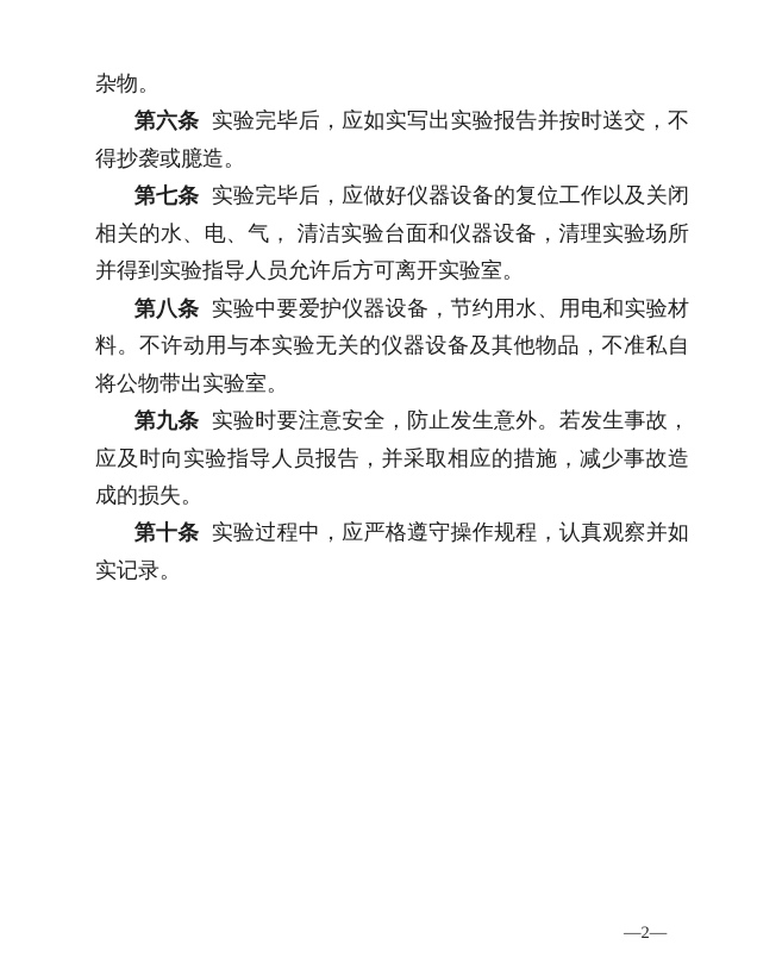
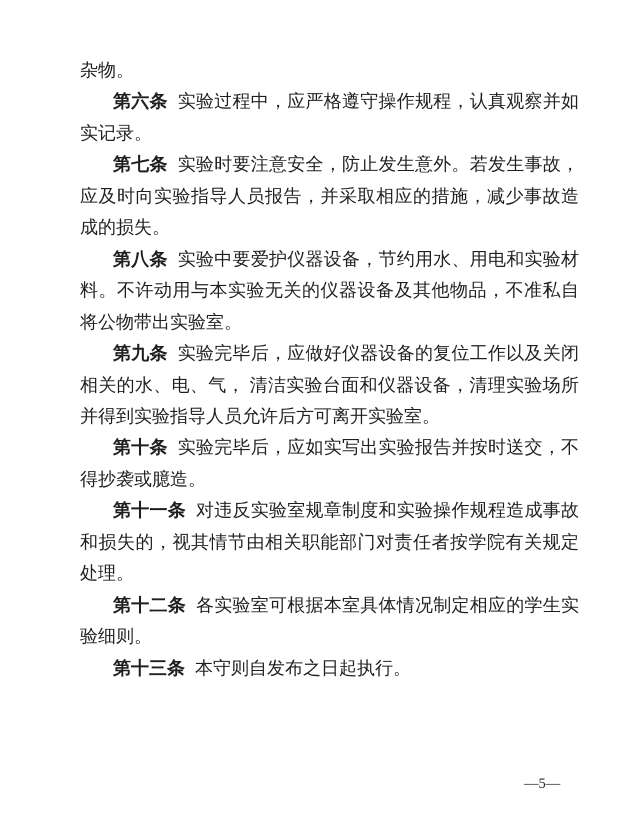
  杂物。
- 第六条 实验完毕后，应如实写出实验报告并按时送交，不得抄袭或臆造。
+ 第六条 实验过程中，应严格遵守操作规程，认真观察并如实记录。
- 第七条 实验完毕后，应做好仪器设备的复位工作以及关闭相关的水、电、气， 清洁实验台面和仪器设备，清理实验场所并得到实验指导人员允许后方可离开实验室。
+ 第七条 实验时要注意安全，防止发生意外。若发生事故，应及时向实验指导人员报告，并采取相应的措施，减少事故造成的损失。
  第八条 实验中要爱护仪器设备，节约用水、用电和实验材料。不许动用与本实验无关的仪器设备及其他物品，不准私自将公物带出实验室。
- 第九条 实验时要注意安全，防止发生意外。若发生事故，应及时向实验指导人员报告，并采取相应的措施，减少事故造成的损失。
+ 第九条 实验完毕后，应做好仪器设备的复位工作以及关闭相关的水、电、气， 清洁实验台面和仪器设备，清理实验场所并得到实验指导人员允许后方可离开实验室。
- 第十条 实验过程中，应严格遵守操作规程，认真观察并如实记录。
+ 第十条 实验完毕后，应如实写出实验报告并按时送交，不得抄袭或臆造。
+ 第十一条 对违反实验室规章制度和实验操作规程造成事故和损失的，视其情节由相关职能部门对责任者按学院有关规定处理。
+ 第十二条 各实验室可根据本室具体情况制定相应的学生实验细则。
+ 第十三条 本守则自发布之日起执行。
- —2—
+ —5—
